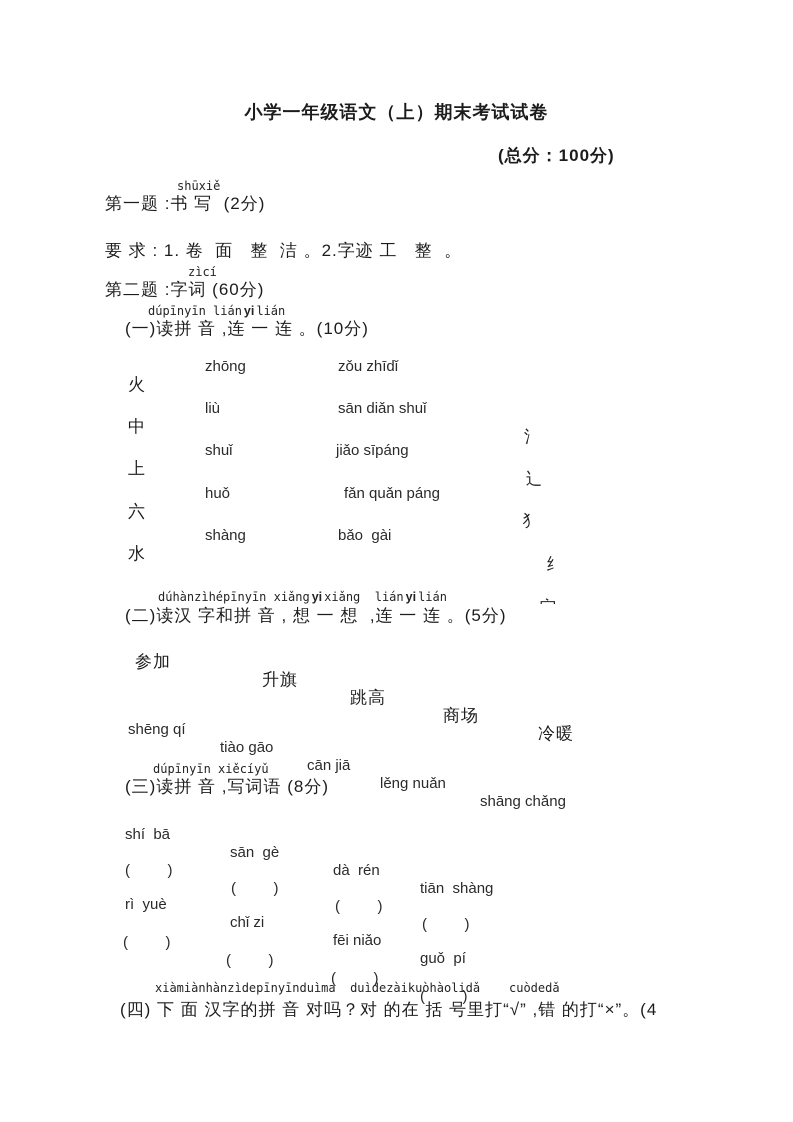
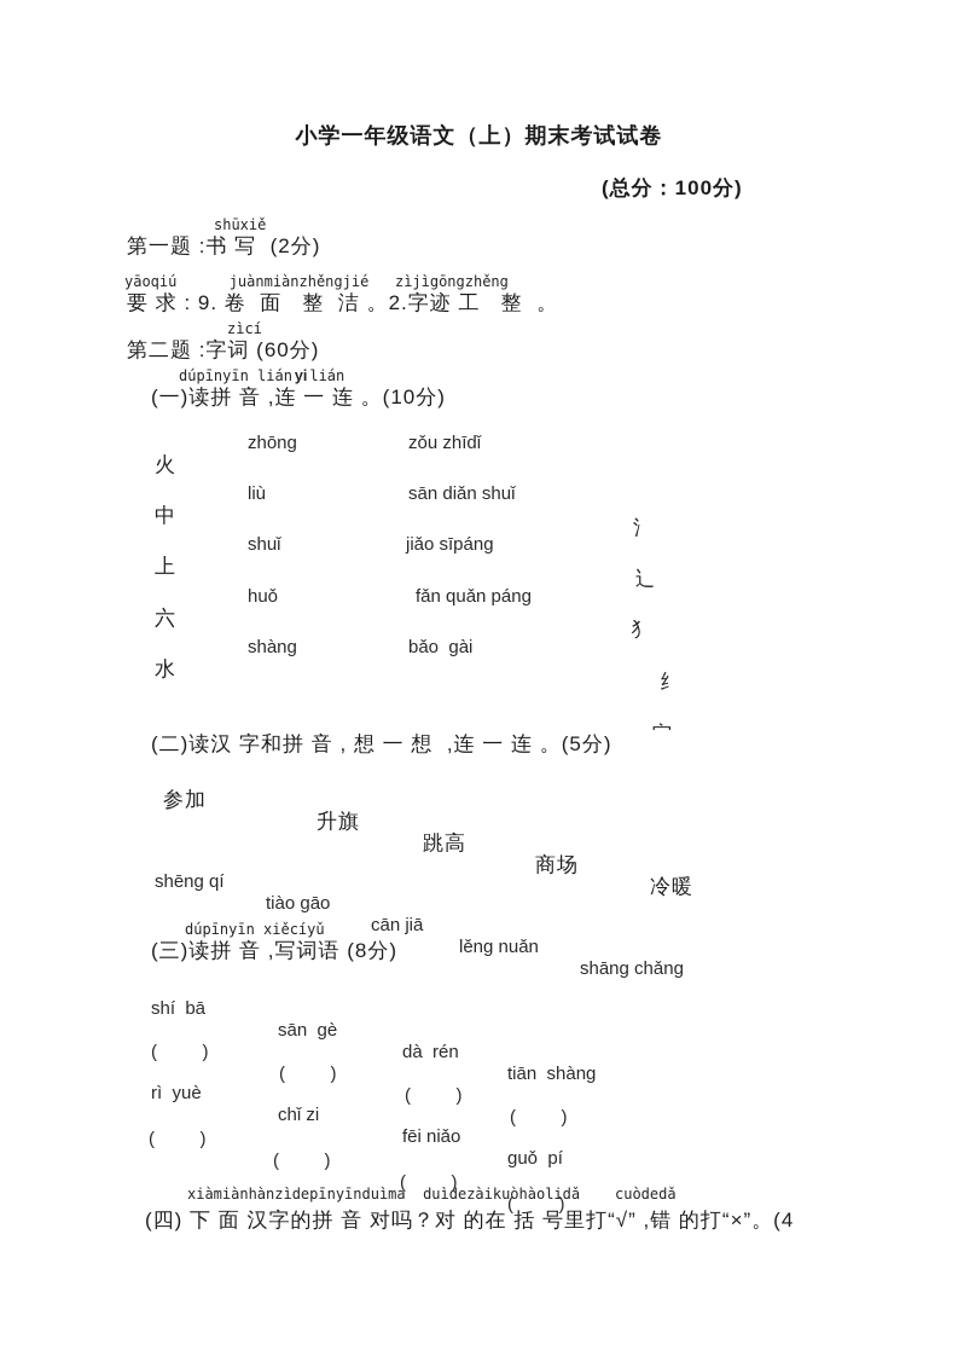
  小学一年级语文（上）期末考试试卷
  (总分：100分)
  shūxiě
  第一题 :书 写 (2分)
+ yāoqiú juànmiànzhěngjié zìjìgōngzhěng
- 要 求 : 1. 卷 面 整 洁 。2.字迹 工 整 。
+ 要 求 : 9. 卷 面 整 洁 。2.字迹 工 整 。
  zìcí
  第二题 :字词 (60分)
  dúpīnyīn lián yi lián
  (一)读拼 音 ,连 一 连 。(10分)
  火
  zhōng
  zǒu zhīdǐ
  氵
  中
  liù
  sān diǎn shuǐ
  辶
  上
  shuǐ
  jiǎo sīpáng
  犭
  六
  huǒ
  fǎn quǎn páng
  纟
  水
  shàng
  bǎo gài
  宀
- dúhànzìhépīnyīn xiǎng yi xiǎng lián yi lián
  (二)读汉 字和拼 音 , 想 一 想 ,连 一 连 。(5分)
  参加
  升旗
  跳高
  商场
  冷暖
  shēng qí
  tiào gāo
  cān jiā
  lěng nuǎn
  shāng chǎng
  dúpīnyīn xiěcíyǔ
  (三)读拼 音 ,写词语 (8分)
  shí bā
  sān gè
  dà rén
  tiān shàng
  ( )
  ( )
  ( )
  ( )
  rì yuè
  chǐ zi
  fēi niǎo
  guǒ pí
  ( )
  ( )
  ( )
  ( )
  xiàmiànhànzìdepīnyīnduìma duìdezàikuòhàolidǎ cuòdedǎ
  (四) 下 面 汉字的拼 音 对吗？对 的在 括 号里打“√” ,错 的打“×”。(4
